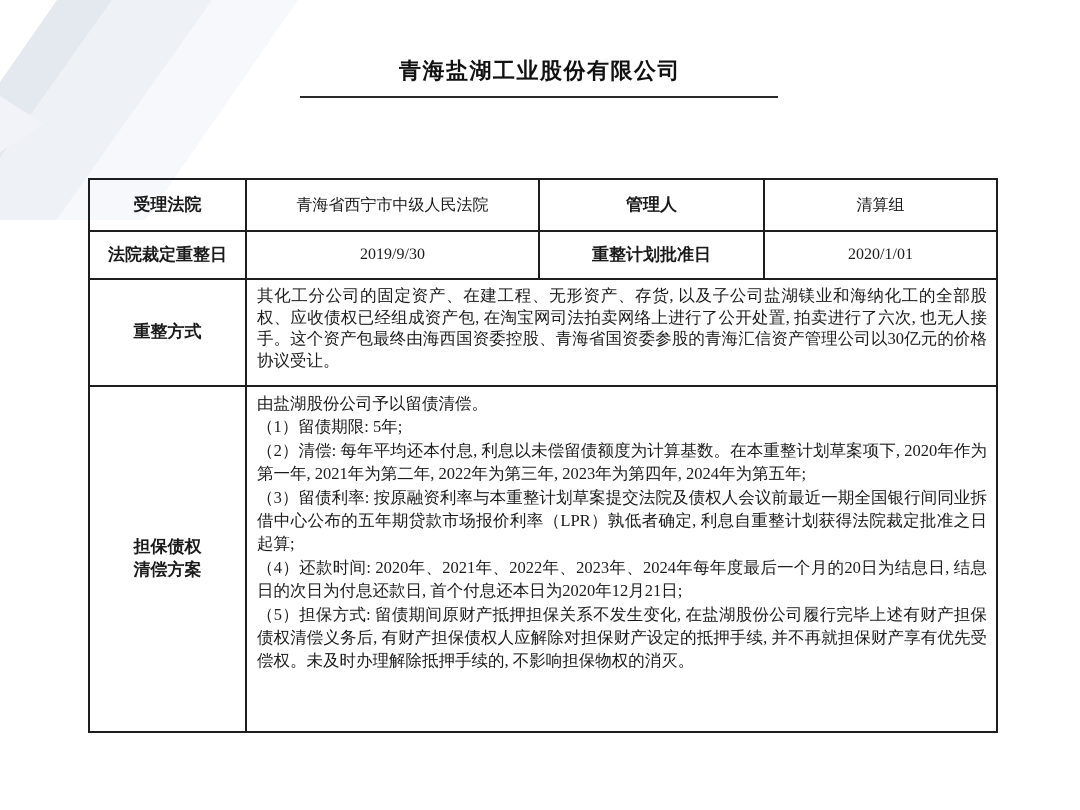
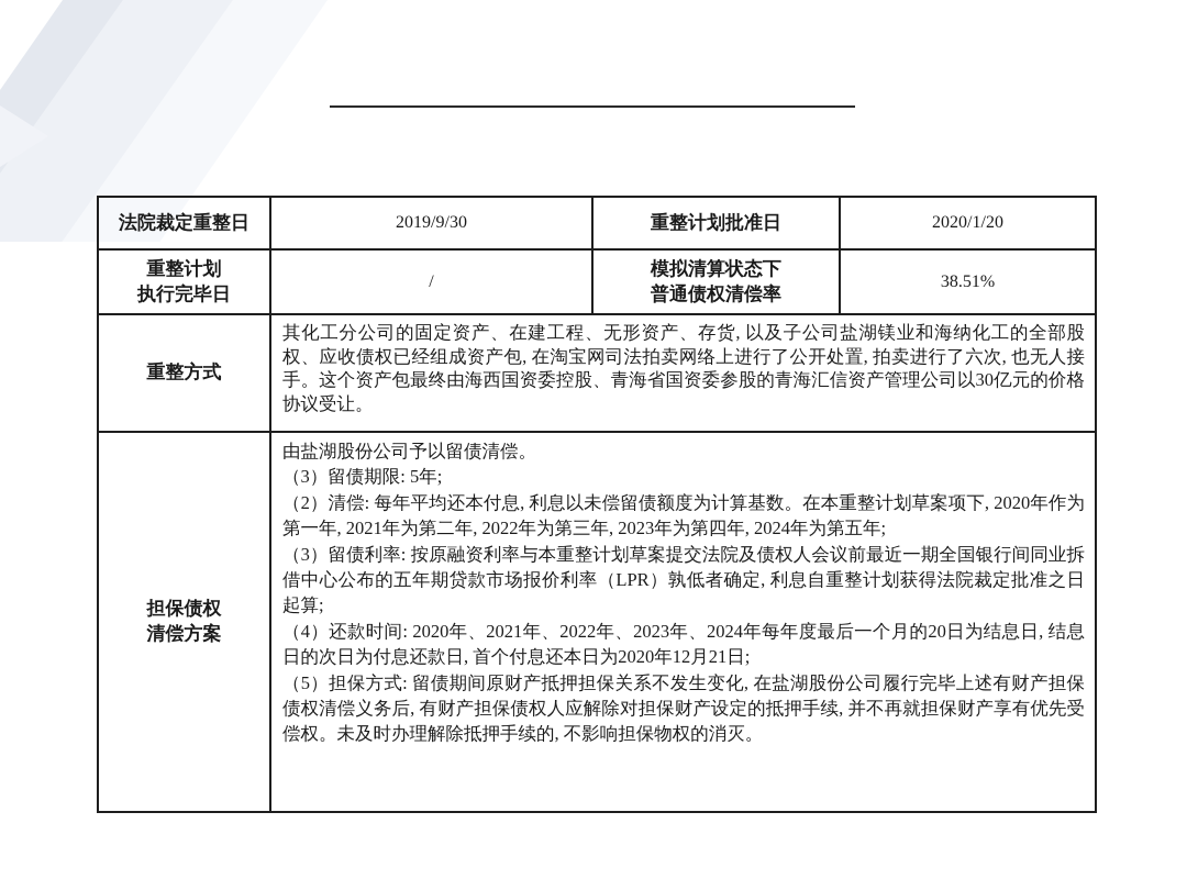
- 青海盐湖工业股份有限公司
- 受理法院	青海省西宁市中级人民法院	管理人	清算组
- 法院裁定重整日	2019/9/30	重整计划批准日	2020/1/01
+ 法院裁定重整日	2019/9/30	重整计划批准日	2020/1/20
+ 重整计划 执行完毕日	/	模拟清算状态下 普通债权清偿率	38.51%
  重整方式	其化工分公司的固定资产、在建工程、无形资产、存货, 以及子公司盐湖镁业和海纳化工的全部股权、应收债权已经组成资产包, 在淘宝网司法拍卖网络上进行了公开处置, 拍卖进行了六次, 也无人接手。这个资产包最终由海西国资委控股、青海省国资委参股的青海汇信资产管理公司以30亿元的价格协议受让。
- 担保债权 清偿方案	由盐湖股份公司予以留债清偿。（1）留债期限: 5年;（2）清偿: 每年平均还本付息, 利息以未偿留债额度为计算基数。在本重整计划草案项下, 2020年作为第一年, 2021年为第二年, 2022年为第三年, 2023年为第四年, 2024年为第五年;（3）留债利率: 按原融资利率与本重整计划草案提交法院及债权人会议前最近一期全国银行间同业拆借中心公布的五年期贷款市场报价利率（LPR）孰低者确定, 利息自重整计划获得法院裁定批准之日起算;（4）还款时间: 2020年、2021年、2022年、2023年、2024年每年度最后一个月的20日为结息日, 结息日的次日为付息还款日, 首个付息还本日为2020年12月21日;（5）担保方式: 留债期间原财产抵押担保关系不发生变化, 在盐湖股份公司履行完毕上述有财产担保债权清偿义务后, 有财产担保债权人应解除对担保财产设定的抵押手续, 并不再就担保财产享有优先受偿权。未及时办理解除抵押手续的, 不影响担保物权的消灭。
+ 担保债权 清偿方案	由盐湖股份公司予以留债清偿。（3）留债期限: 5年;（2）清偿: 每年平均还本付息, 利息以未偿留债额度为计算基数。在本重整计划草案项下, 2020年作为第一年, 2021年为第二年, 2022年为第三年, 2023年为第四年, 2024年为第五年;（3）留债利率: 按原融资利率与本重整计划草案提交法院及债权人会议前最近一期全国银行间同业拆借中心公布的五年期贷款市场报价利率（LPR）孰低者确定, 利息自重整计划获得法院裁定批准之日起算;（4）还款时间: 2020年、2021年、2022年、2023年、2024年每年度最后一个月的20日为结息日, 结息日的次日为付息还款日, 首个付息还本日为2020年12月21日;（5）担保方式: 留债期间原财产抵押担保关系不发生变化, 在盐湖股份公司履行完毕上述有财产担保债权清偿义务后, 有财产担保债权人应解除对担保财产设定的抵押手续, 并不再就担保财产享有优先受偿权。未及时办理解除抵押手续的, 不影响担保物权的消灭。
